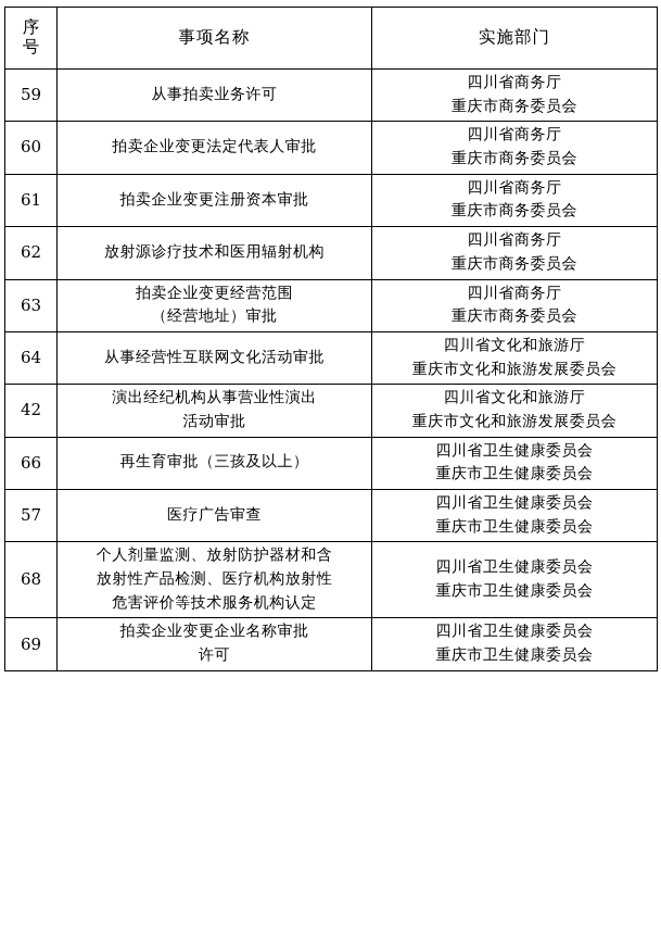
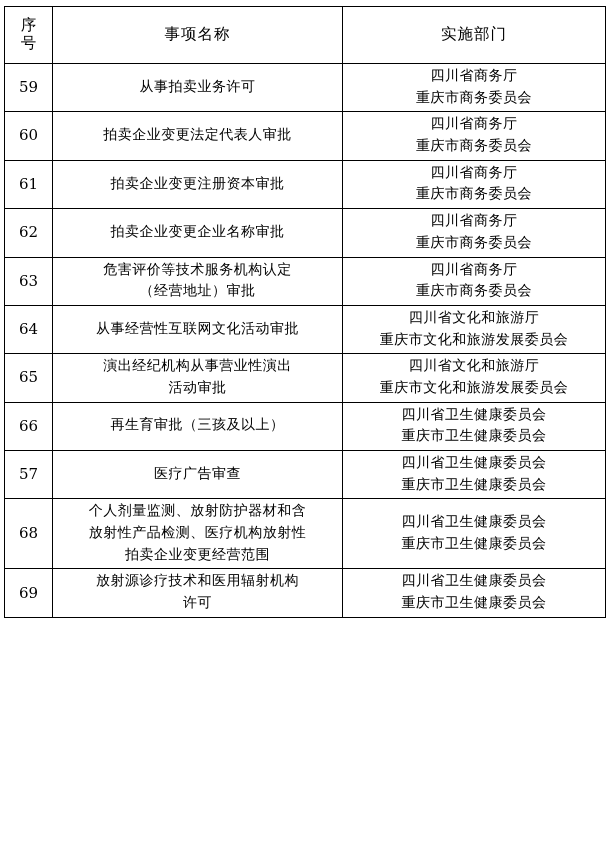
  序 号	事项名称	实施部门
  59	从事拍卖业务许可	四川省商务厅重庆市商务委员会
  60	拍卖企业变更法定代表人审批	四川省商务厅重庆市商务委员会
  61	拍卖企业变更注册资本审批	四川省商务厅重庆市商务委员会
- 62	放射源诊疗技术和医用辐射机构	四川省商务厅重庆市商务委员会
+ 62	拍卖企业变更企业名称审批	四川省商务厅重庆市商务委员会
- 63	拍卖企业变更经营范围（经营地址）审批	四川省商务厅重庆市商务委员会
+ 63	危害评价等技术服务机构认定（经营地址）审批	四川省商务厅重庆市商务委员会
  64	从事经营性互联网文化活动审批	四川省文化和旅游厅重庆市文化和旅游发展委员会
- 42	演出经纪机构从事营业性演出活动审批	四川省文化和旅游厅重庆市文化和旅游发展委员会
+ 65	演出经纪机构从事营业性演出活动审批	四川省文化和旅游厅重庆市文化和旅游发展委员会
  66	再生育审批（三孩及以上）	四川省卫生健康委员会重庆市卫生健康委员会
  57	医疗广告审查	四川省卫生健康委员会重庆市卫生健康委员会
- 68	个人剂量监测、放射防护器材和含放射性产品检测、医疗机构放射性危害评价等技术服务机构认定	四川省卫生健康委员会重庆市卫生健康委员会
+ 68	个人剂量监测、放射防护器材和含放射性产品检测、医疗机构放射性拍卖企业变更经营范围	四川省卫生健康委员会重庆市卫生健康委员会
- 69	拍卖企业变更企业名称审批许可	四川省卫生健康委员会重庆市卫生健康委员会
+ 69	放射源诊疗技术和医用辐射机构许可	四川省卫生健康委员会重庆市卫生健康委员会
